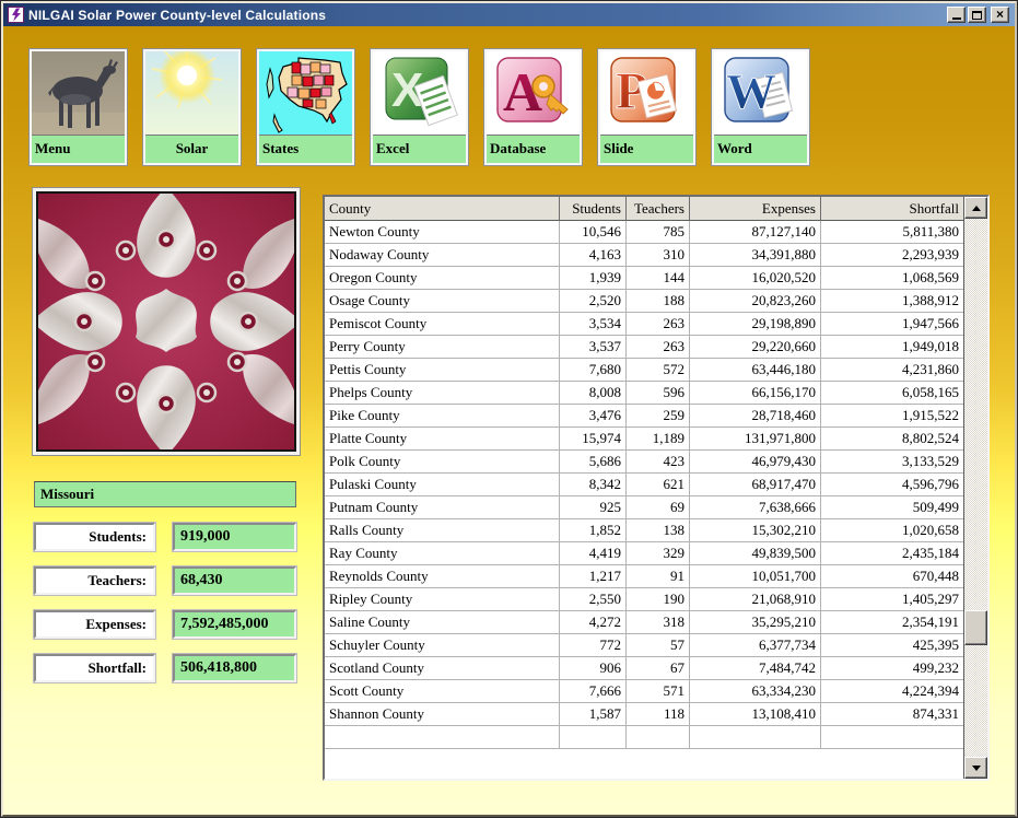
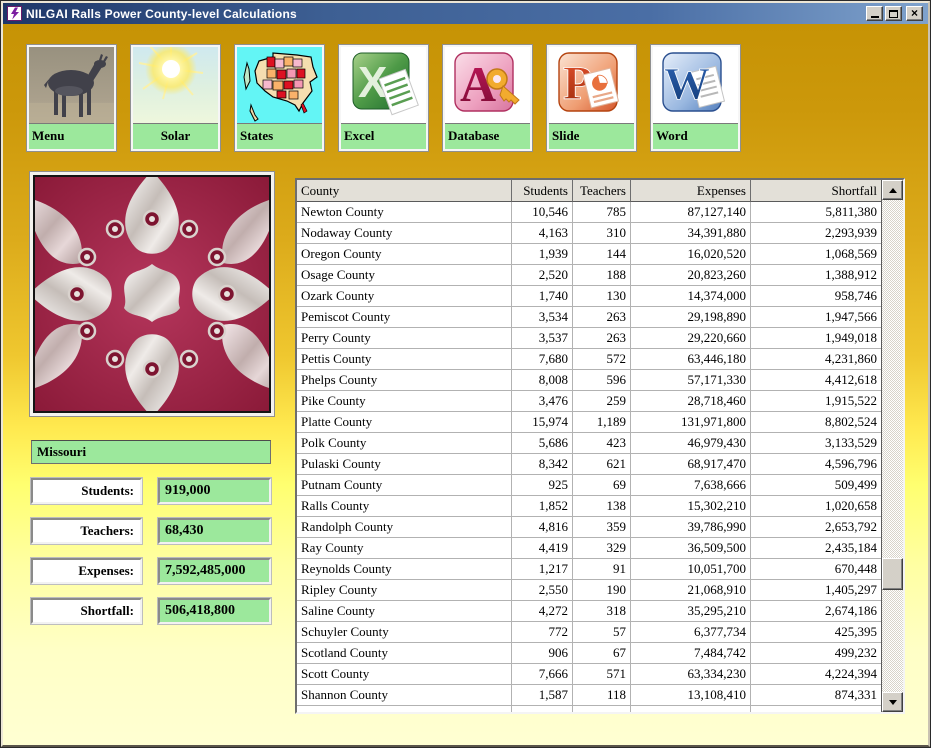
- NILGAI Solar Power County-level Calculations
+ NILGAI Ralls Power County-level Calculations
  ×
  Menu
  Solar
  States
  X
  Excel
  A
  Database
  P
  Slide
  W
  Word
  Missouri
  Students:
  919,000
  Teachers:
  68,430
  Expenses:
  7,592,485,000
  Shortfall:
  506,418,800
  County
  Students
  Teachers
  Expenses
  Shortfall
  Newton County
  10,546
  785
  87,127,140
  5,811,380
  Nodaway County
  4,163
  310
  34,391,880
  2,293,939
  Oregon County
  1,939
  144
  16,020,520
  1,068,569
  Osage County
  2,520
  188
  20,823,260
  1,388,912
+ Ozark County
+ 1,740
+ 130
+ 14,374,000
+ 958,746
  Pemiscot County
  3,534
  263
  29,198,890
  1,947,566
  Perry County
  3,537
  263
  29,220,660
  1,949,018
  Pettis County
  7,680
  572
  63,446,180
  4,231,860
  Phelps County
  8,008
  596
- 66,156,170
+ 57,171,330
- 6,058,165
+ 4,412,618
  Pike County
  3,476
  259
  28,718,460
  1,915,522
  Platte County
  15,974
  1,189
  131,971,800
  8,802,524
  Polk County
  5,686
  423
  46,979,430
  3,133,529
  Pulaski County
  8,342
  621
  68,917,470
  4,596,796
  Putnam County
  925
  69
  7,638,666
  509,499
  Ralls County
  1,852
  138
  15,302,210
  1,020,658
+ Randolph County
+ 4,816
+ 359
+ 39,786,990
+ 2,653,792
  Ray County
  4,419
  329
- 49,839,500
+ 36,509,500
  2,435,184
  Reynolds County
  1,217
  91
  10,051,700
  670,448
  Ripley County
  2,550
  190
  21,068,910
  1,405,297
  Saline County
  4,272
  318
  35,295,210
- 2,354,191
+ 2,674,186
  Schuyler County
  772
  57
  6,377,734
  425,395
  Scotland County
  906
  67
  7,484,742
  499,232
  Scott County
  7,666
  571
  63,334,230
  4,224,394
  Shannon County
  1,587
  118
  13,108,410
  874,331
